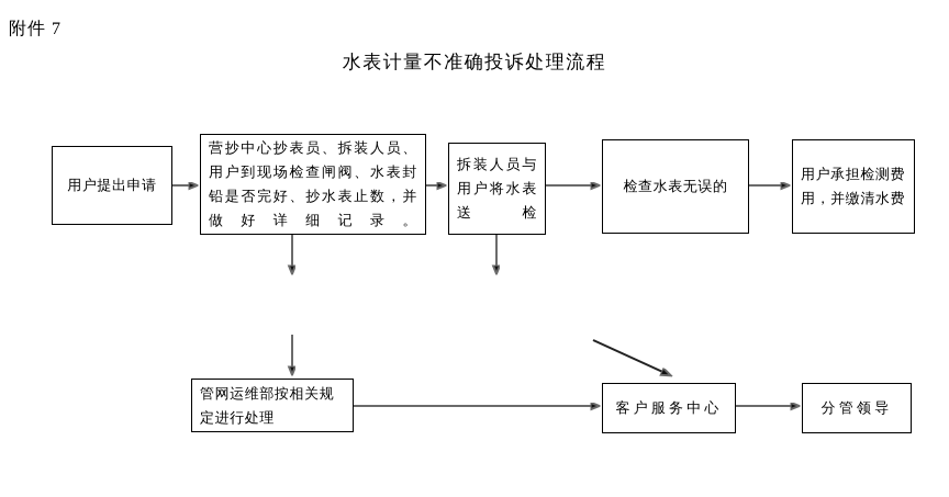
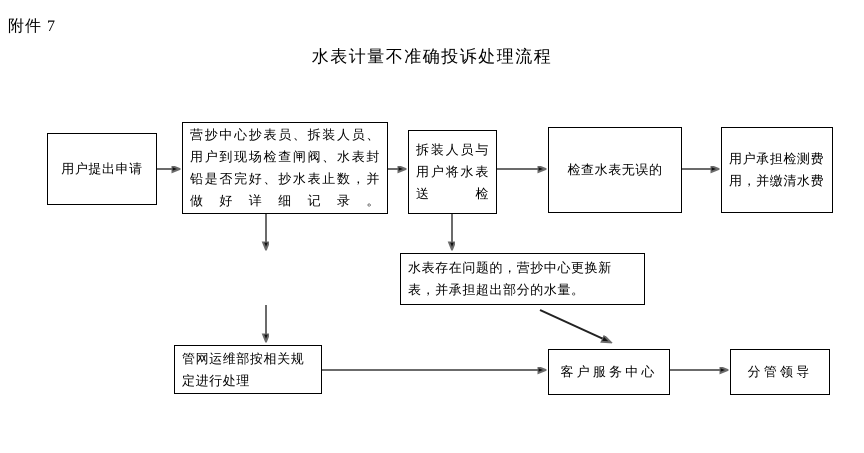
  附件 7
  水表计量不准确投诉处理流程
  用户提出申请
  营抄中心抄表员、拆装人员、用户到现场检查闸阀、水表封铅是否完好、抄水表止数，并做好详细记录。
  拆装人员与用户将水表送检
  检查水表无误的
  用户承担检测费用，并缴清水费
+ 水表存在问题的，营抄中心更换新表，并承担超出部分的水量。
  管网运维部按相关规定进行处理
  客户服务中心
  分管领导
